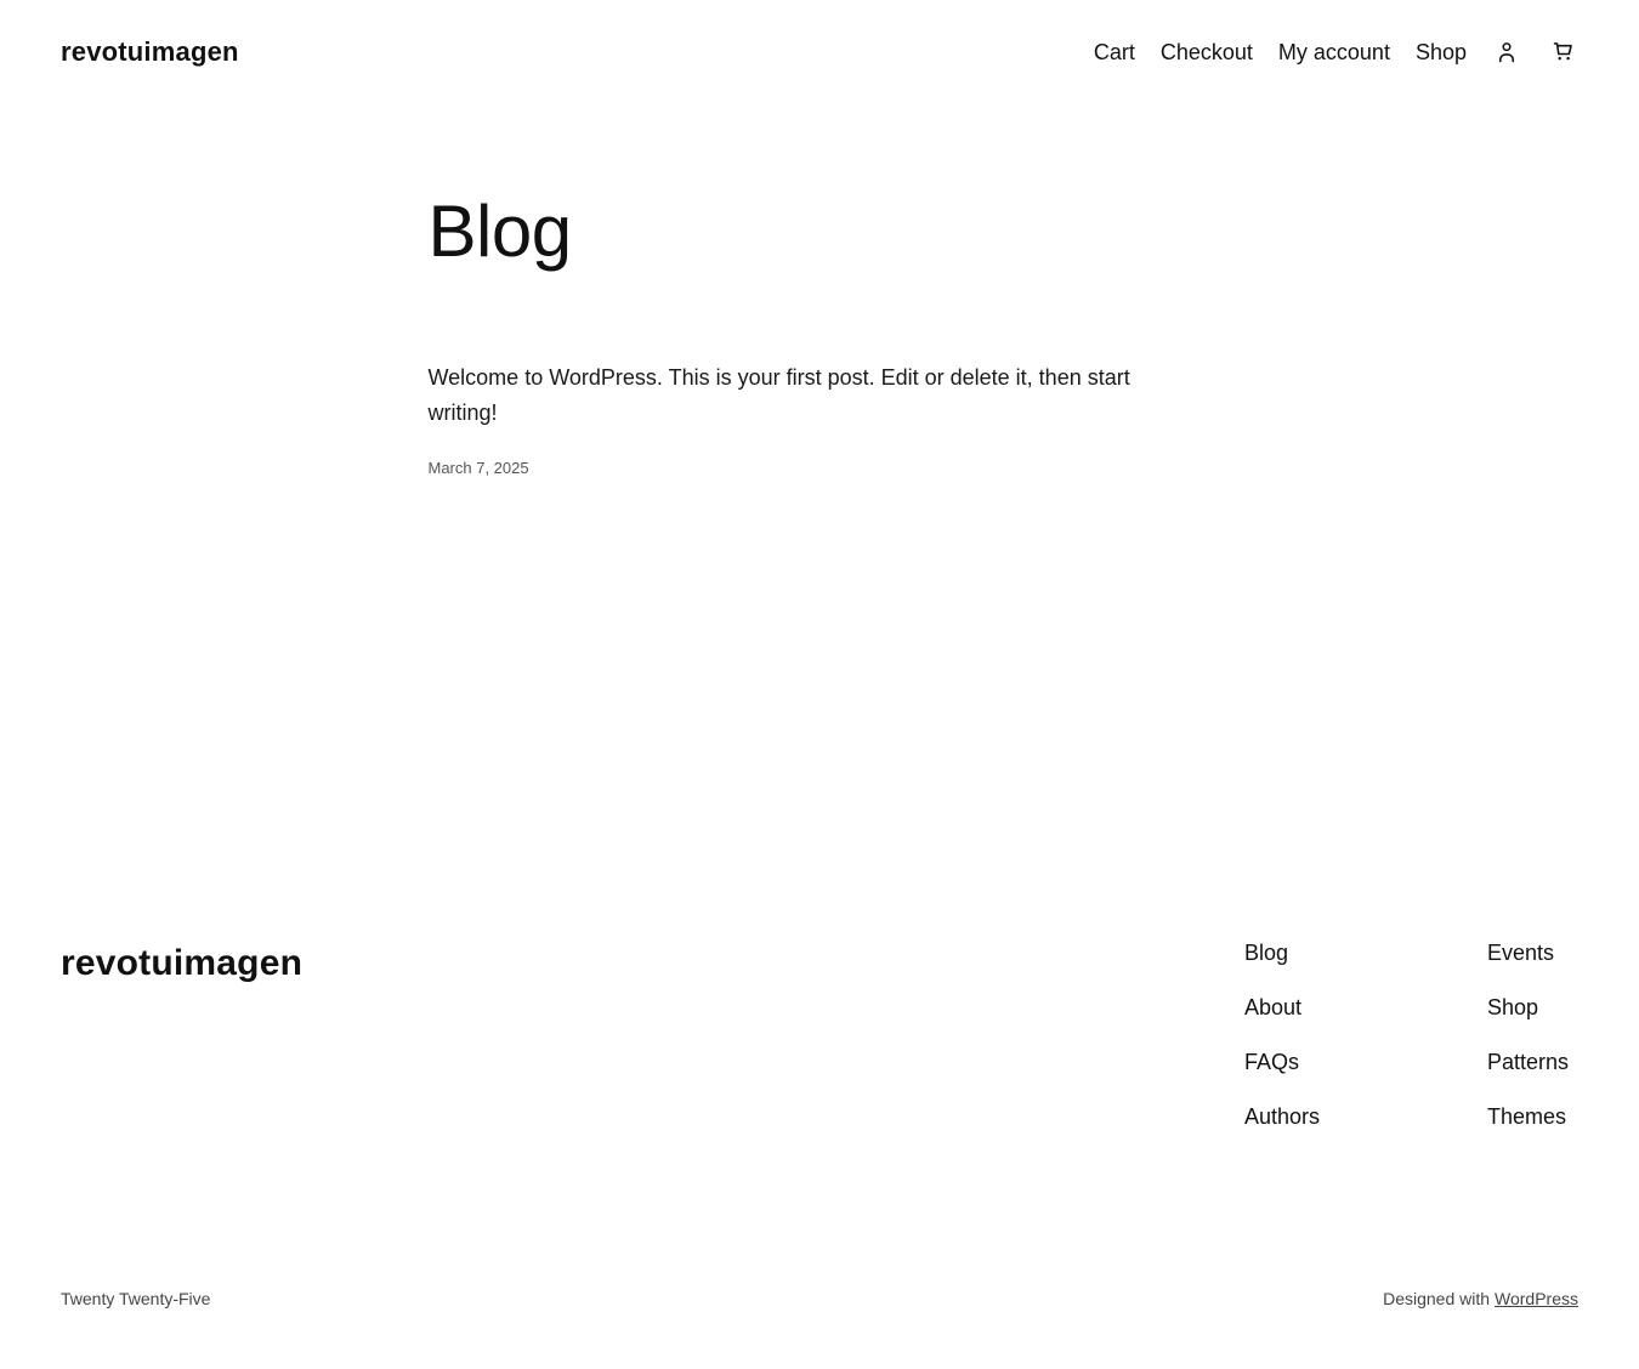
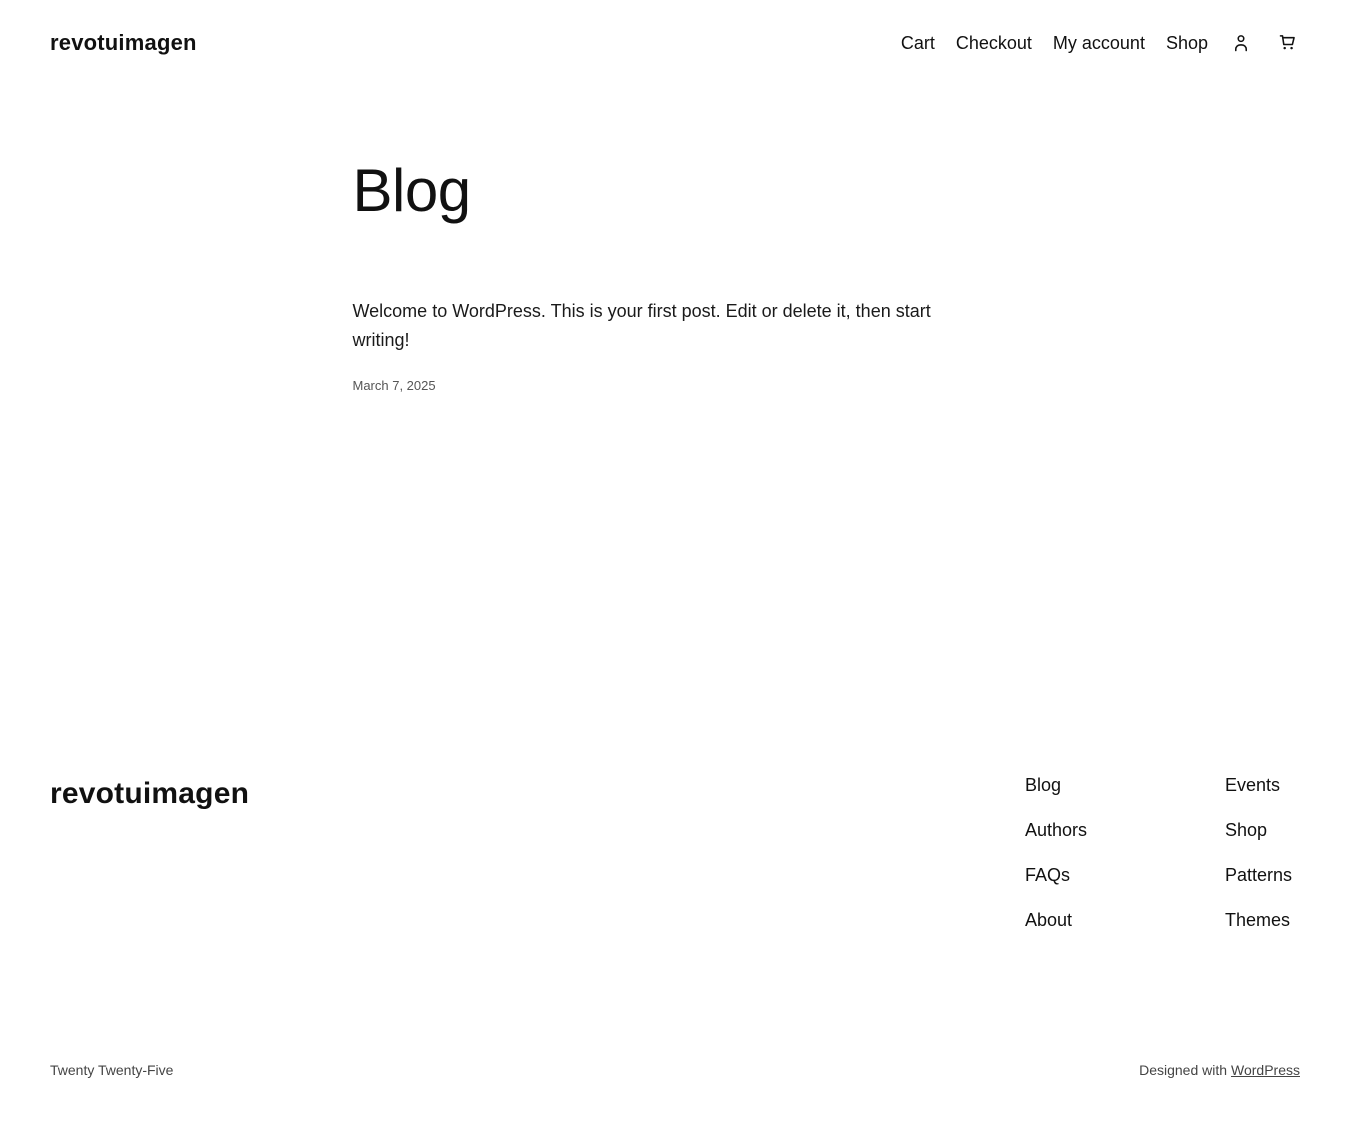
  revotuimagen
  Cart
  Checkout
  My account
  Shop
  Blog
  Welcome to WordPress. This is your first post. Edit or delete it, then start writing!
  March 7, 2025
  revotuimagen
  Blog
- About
+ Authors
  FAQs
- Authors
+ About
  Events
  Shop
  Patterns
  Themes
  Twenty Twenty-Five
  Designed with WordPress
